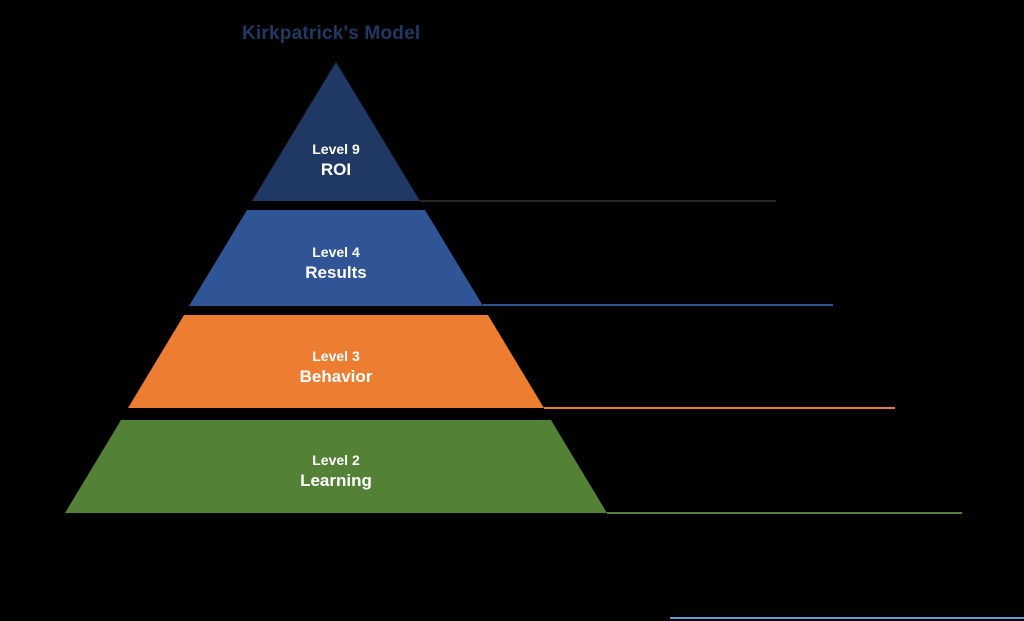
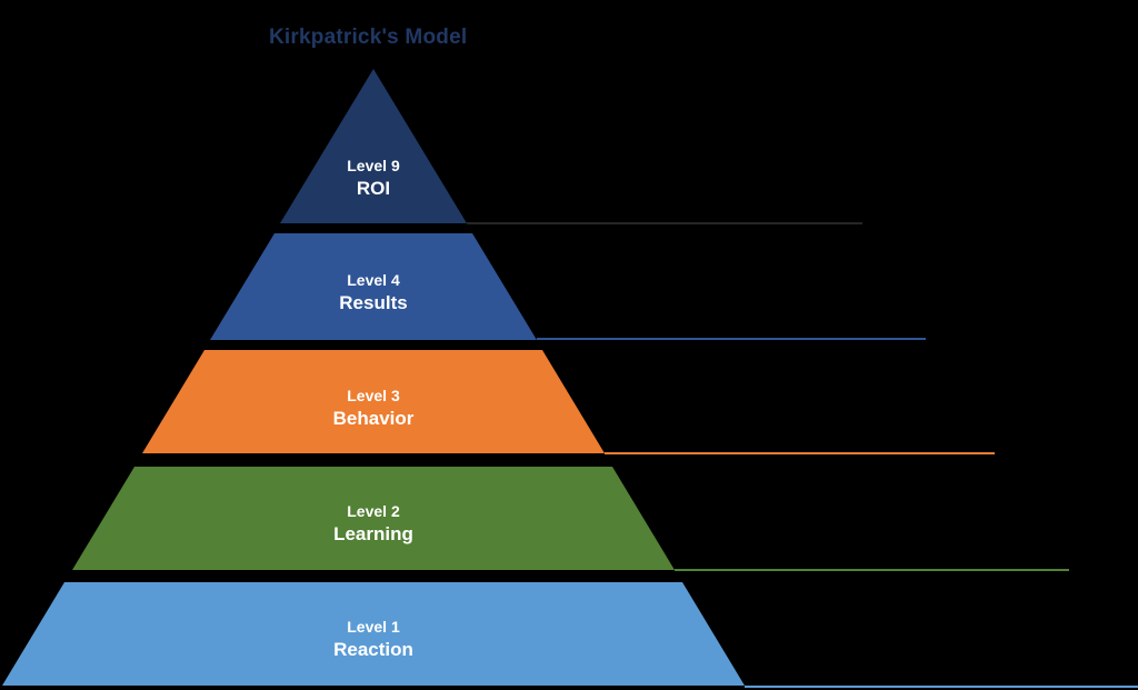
  Kirkpatrick's Model
  Level 9
  ROI
  Level 4
  Results
  Level 3
  Behavior
  Level 2
  Learning
+ Level 1
+ Reaction
